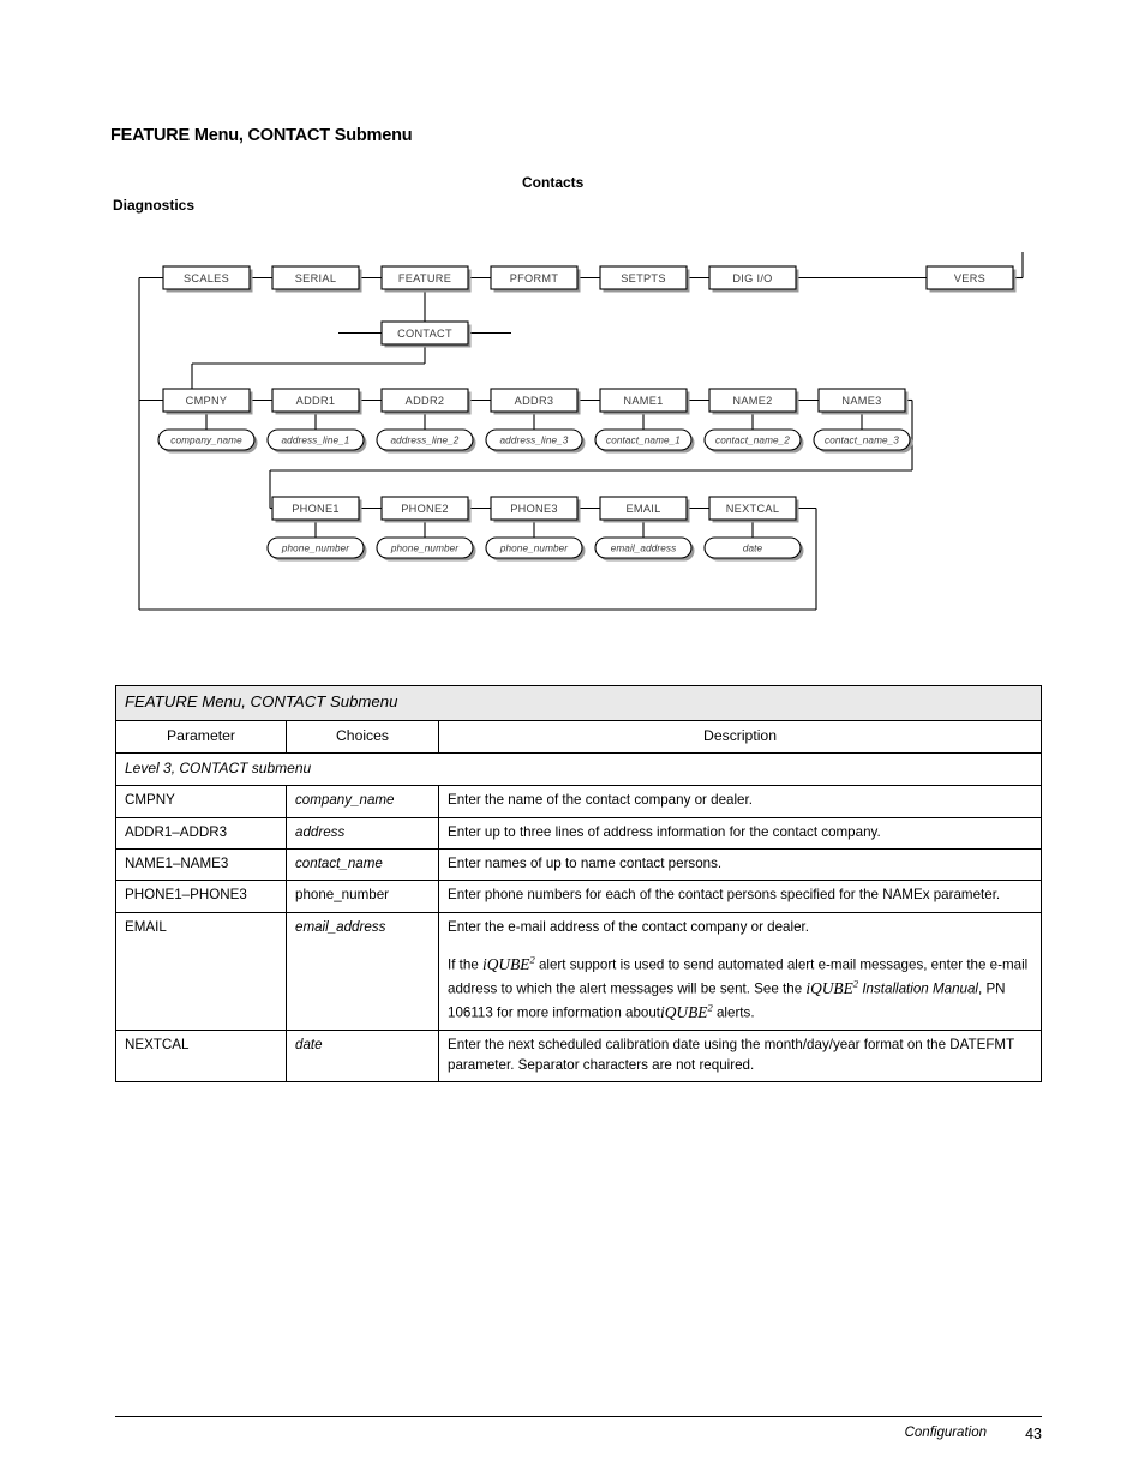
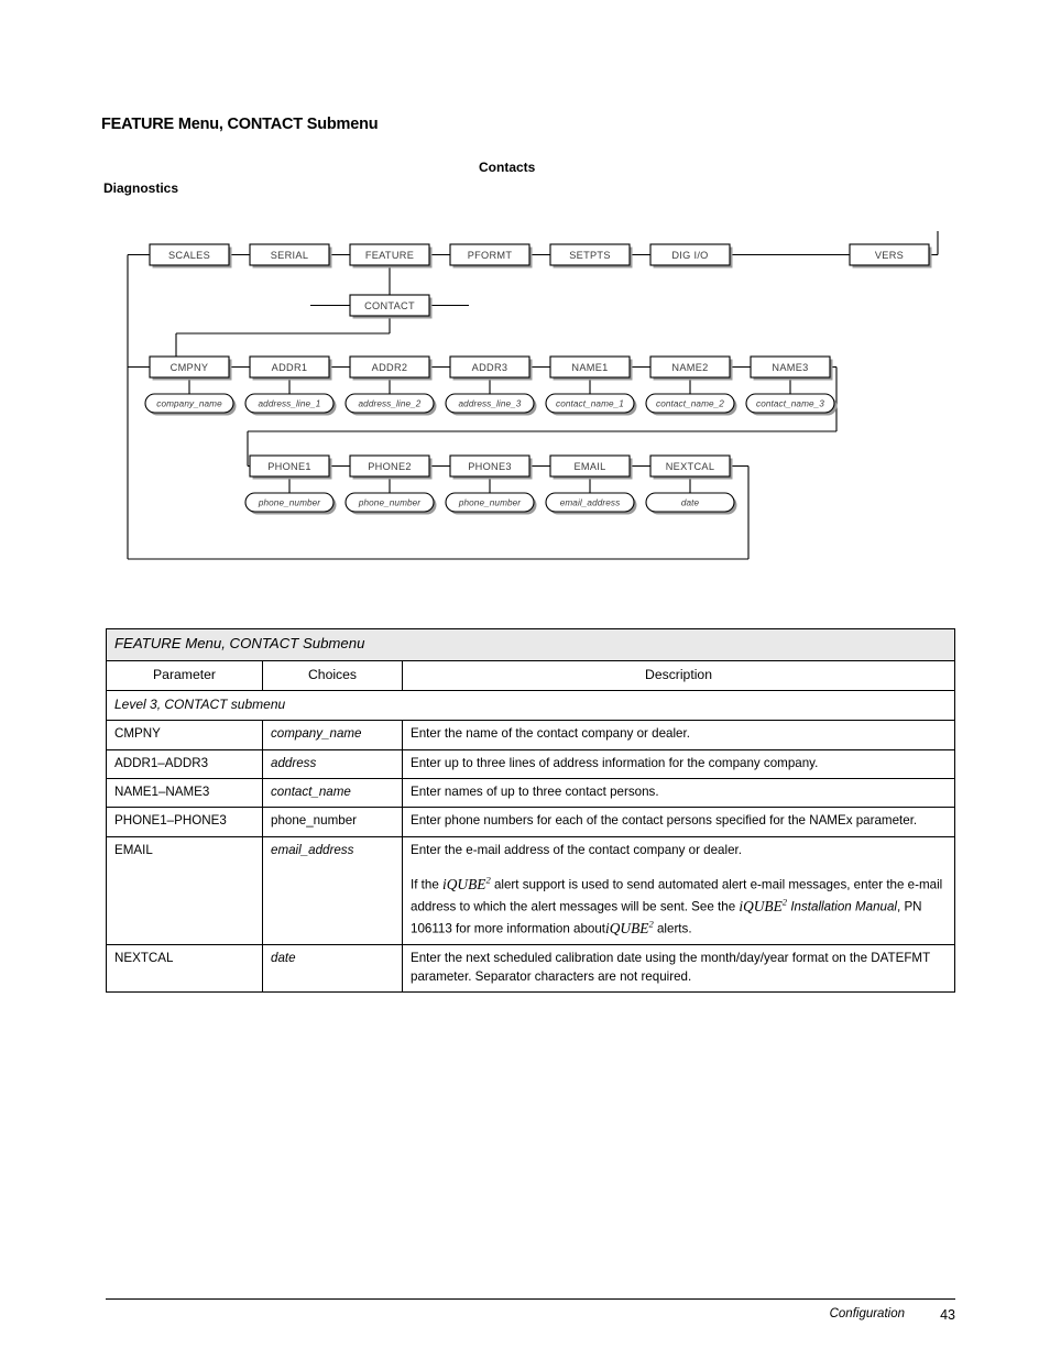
  FEATURE Menu, CONTACT Submenu
  Contacts
  Diagnostics
  SCALES
  SERIAL
  FEATURE
  PFORMT
  SETPTS
  DIG I/O
  VERS
  CONTACT
  CMPNY
  company_name
  ADDR1
  address_line_1
  ADDR2
  address_line_2
  ADDR3
  address_line_3
  NAME1
  contact_name_1
  NAME2
  contact_name_2
  NAME3
  contact_name_3
  PHONE1
  phone_number
  PHONE2
  phone_number
  PHONE3
  phone_number
  EMAIL
  email_address
  NEXTCAL
  date
  FEATURE Menu, CONTACT Submenu
  Parameter	Choices	Description
  Level 3, CONTACT submenu
  CMPNY	company_name	Enter the name of the contact company or dealer.
- ADDR1–ADDR3	address	Enter up to three lines of address information for the contact company.
+ ADDR1–ADDR3	address	Enter up to three lines of address information for the company company.
- NAME1–NAME3	contact_name	Enter names of up to name contact persons.
+ NAME1–NAME3	contact_name	Enter names of up to three contact persons.
  PHONE1–PHONE3	phone_number	Enter phone numbers for each of the contact persons specified for the NAMEx parameter.
  EMAIL	email_address	Enter the e-mail address of the contact company or dealer.If the iQUBE2 alert support is used to send automated alert e-mail messages, enter the e-mail address to which the alert messages will be sent. See the iQUBE2 Installation Manual, PN 106113 for more information aboutiQUBE2 alerts.
  NEXTCAL	date	Enter the next scheduled calibration date using the month/day/year format on the DATEFMT parameter. Separator characters are not required.
  Configuration
  43
